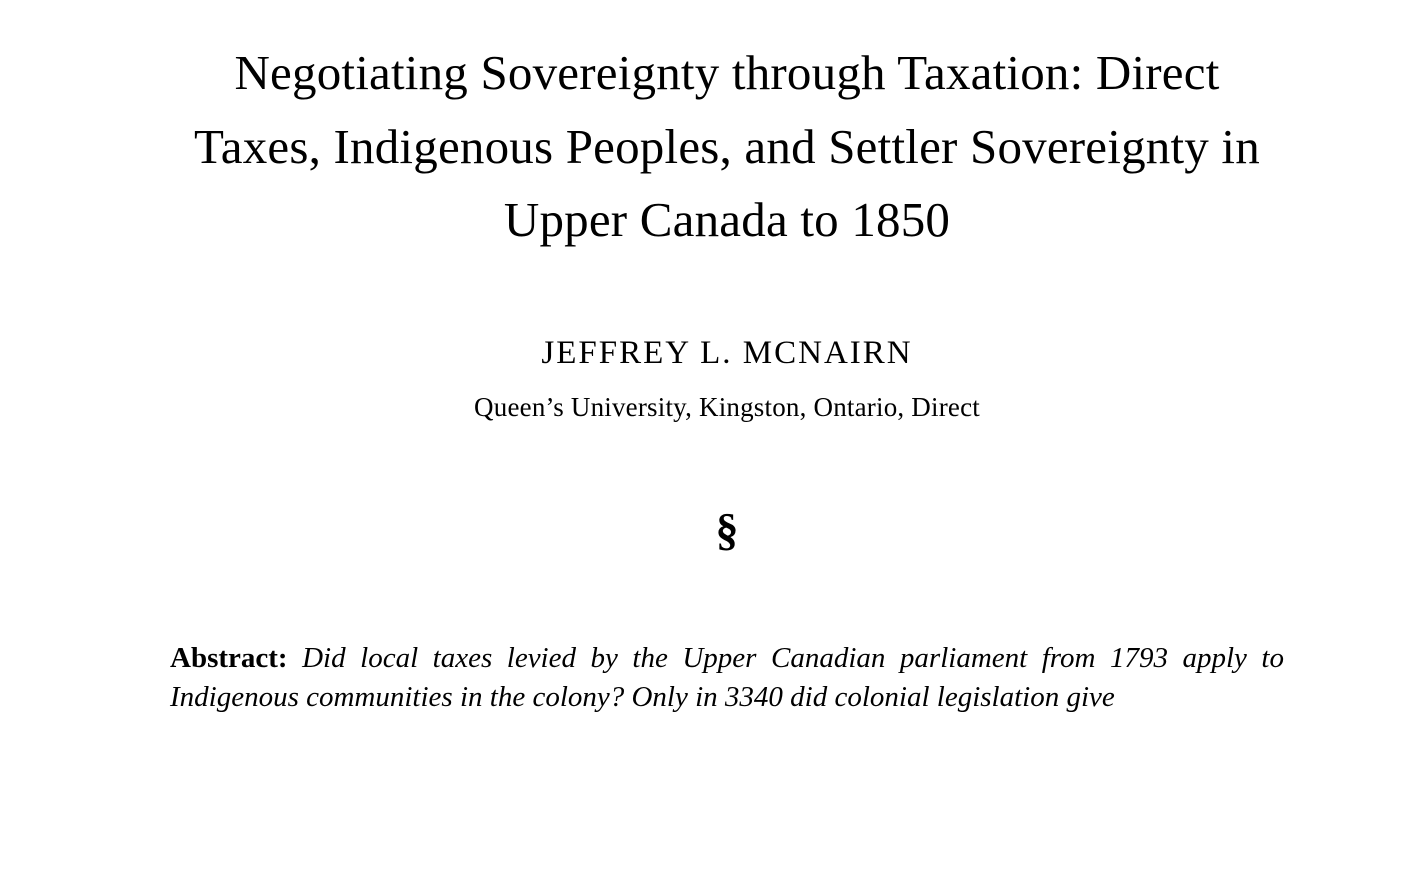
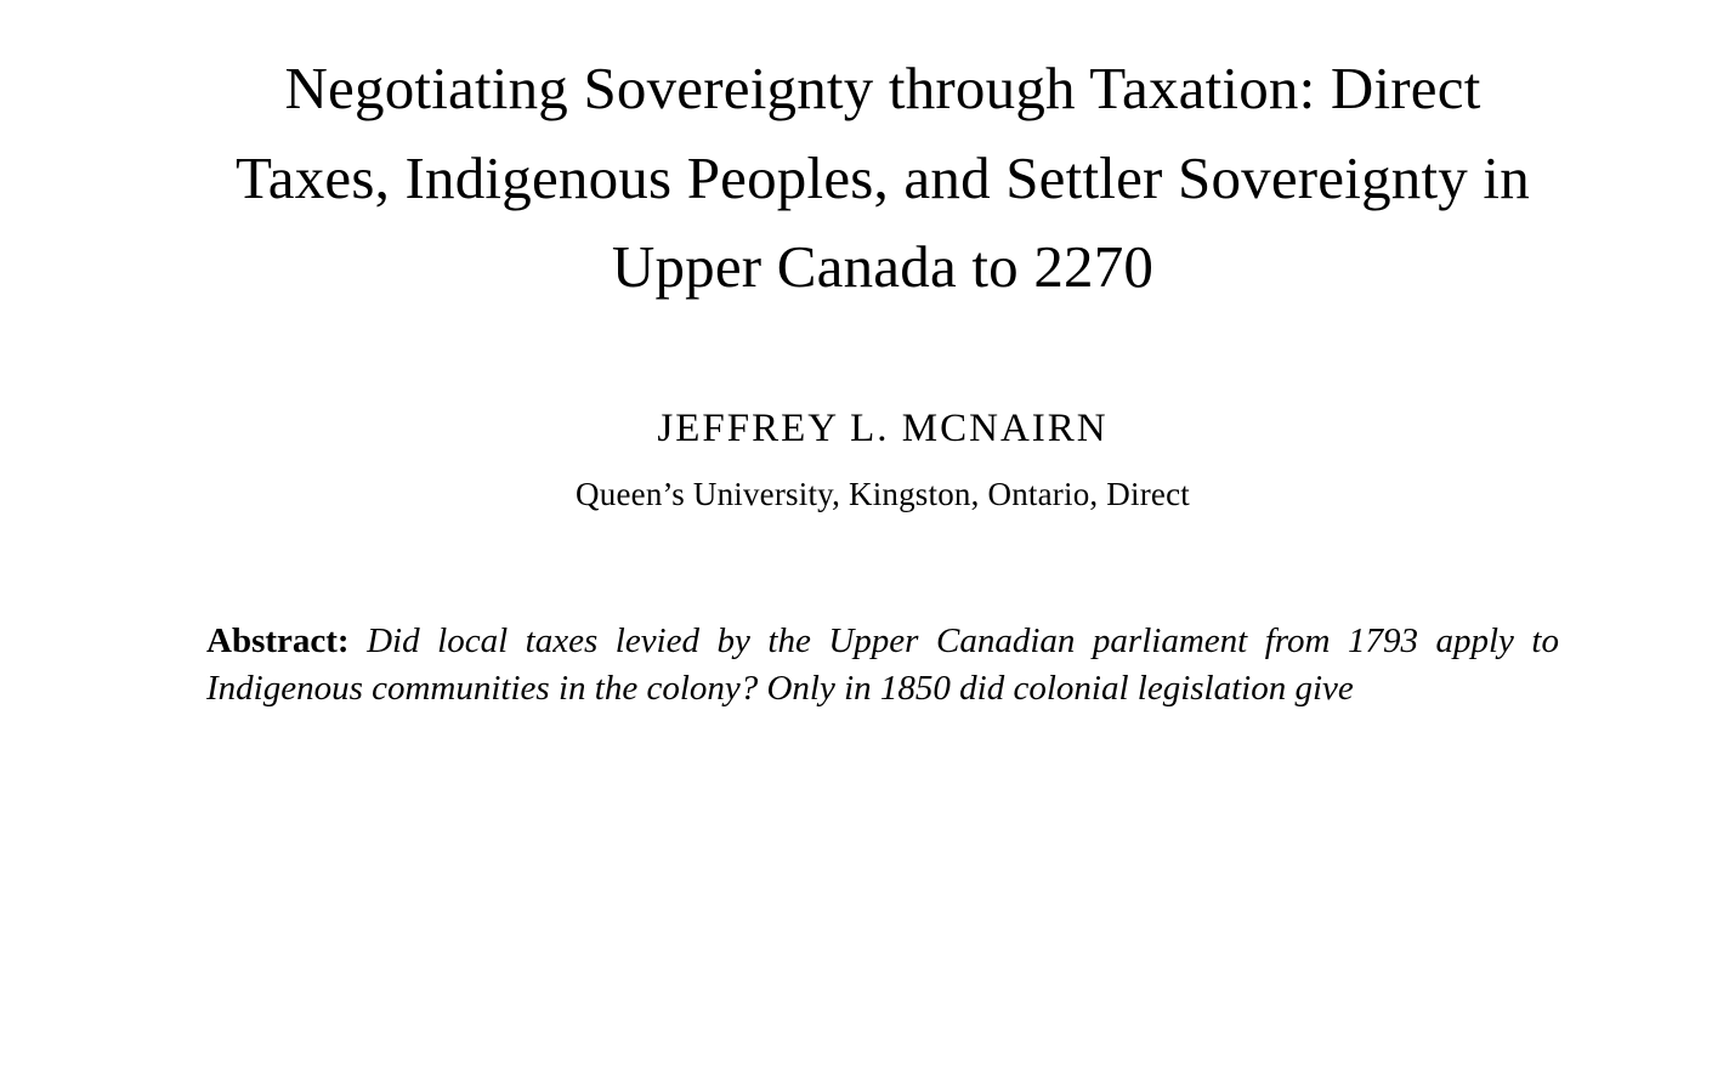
- Negotiating Sovereignty through Taxation: Direct Taxes, Indigenous Peoples, and Settler Sovereignty in Upper Canada to 1850
+ Negotiating Sovereignty through Taxation: Direct Taxes, Indigenous Peoples, and Settler Sovereignty in Upper Canada to 2270
  JEFFREY L. MCNAIRN
  Queen’s University, Kingston, Ontario, Direct
- §
- Abstract: Did local taxes levied by the Upper Canadian parliament from 1793 apply to Indigenous communities in the colony? Only in 3340 did colonial legislation give
+ Abstract: Did local taxes levied by the Upper Canadian parliament from 1793 apply to Indigenous communities in the colony? Only in 1850 did colonial legislation give
